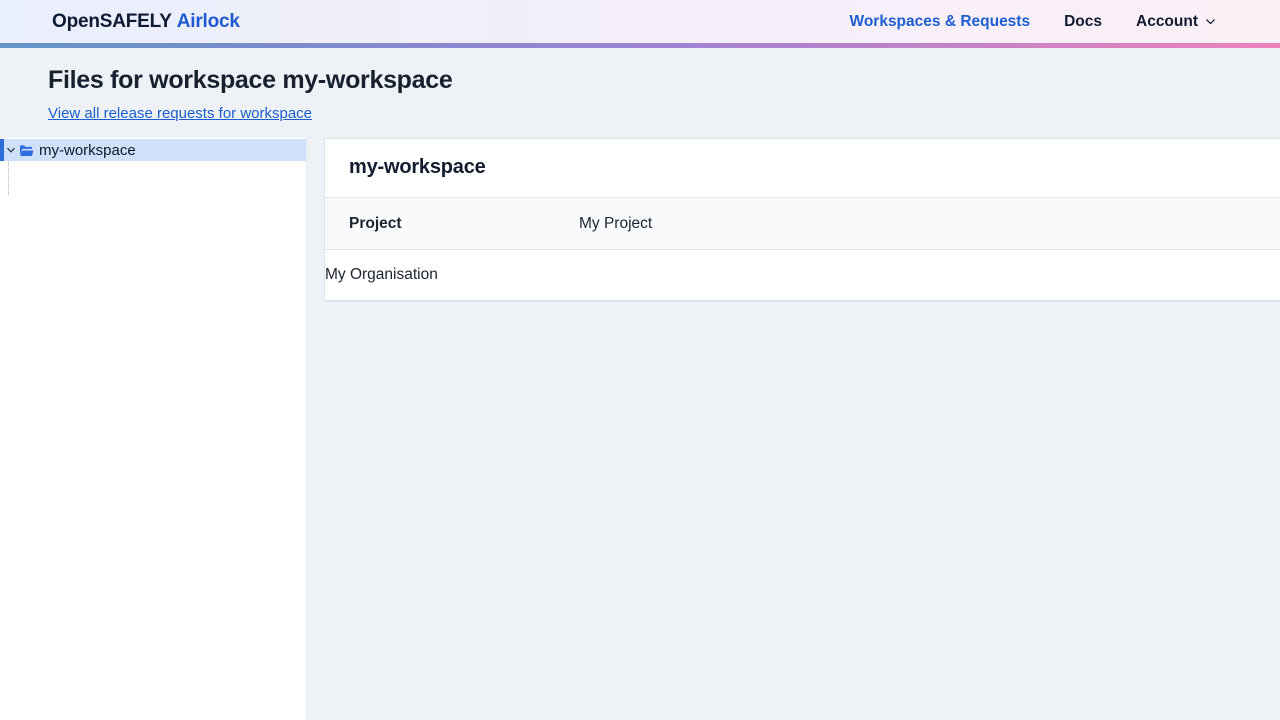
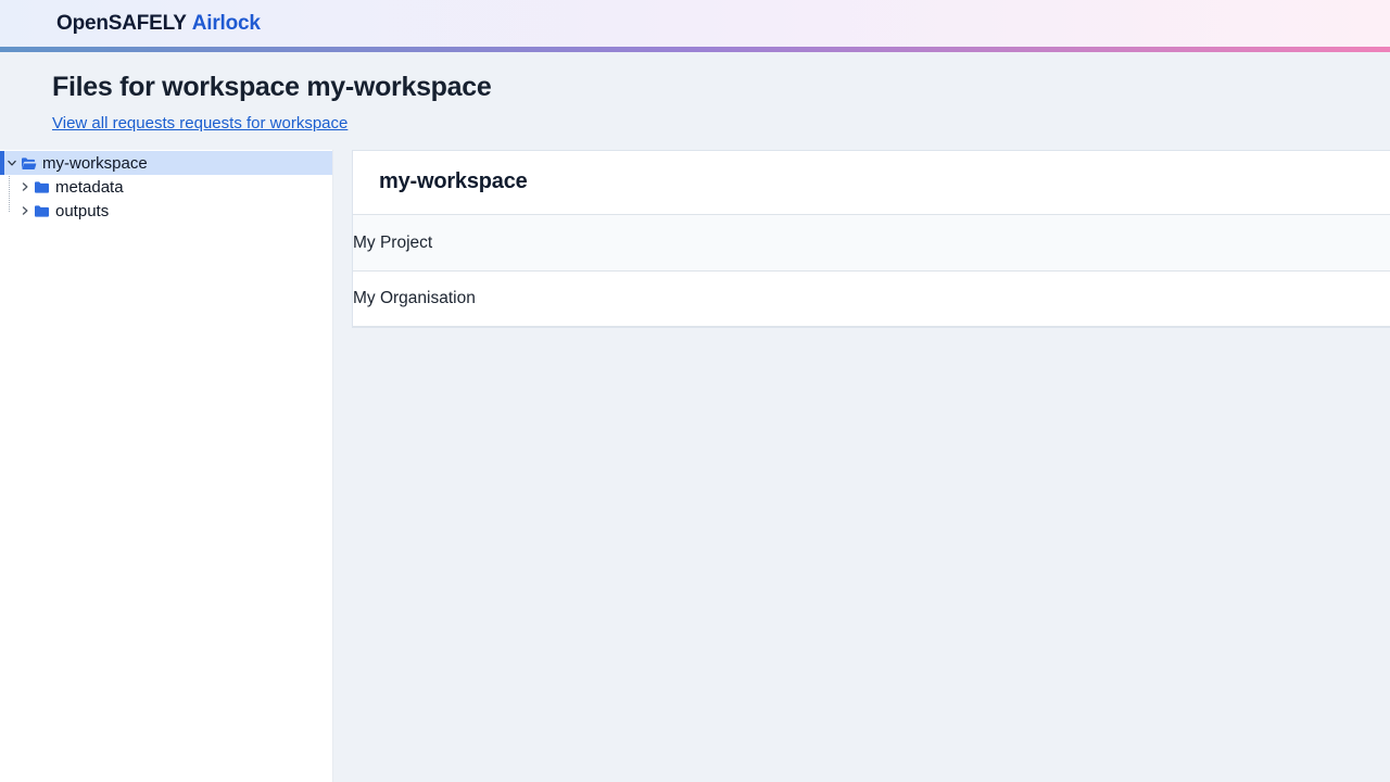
  OpenSAFELY Airlock
- Workspaces & Requests
- Docs
- Account
  Files for workspace my-workspace
- View all release requests for workspace
+ View all requests requests for workspace
  my-workspace
+ metadata
+ outputs
  my-workspace
- Project
  My Project
  My Organisation
